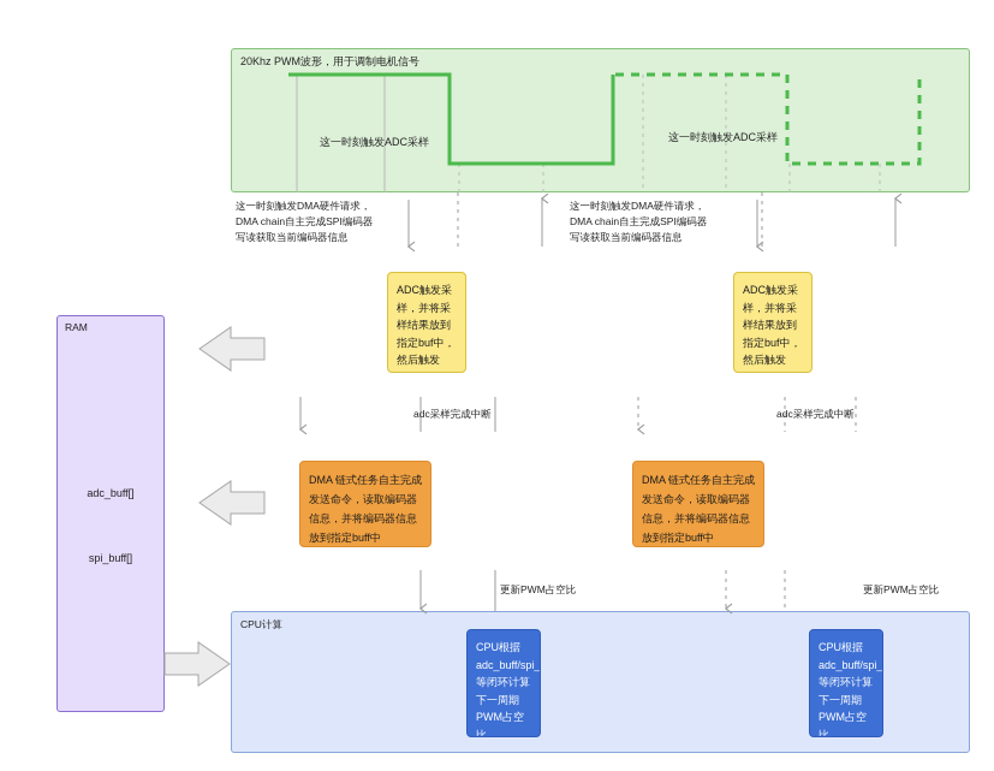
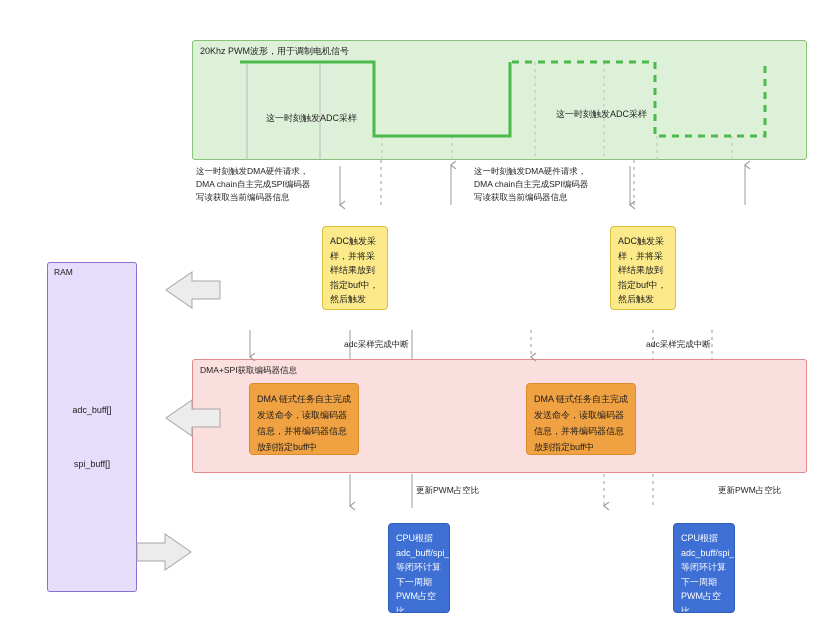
  20Khz PWM波形，用于调制电机信号
  这一时刻触发ADC采样
  这一时刻触发ADC采样
  ADC触发采样，并将采样结果放到指定buf中，然后触发
  ADC触发采样，并将采样结果放到指定buf中，然后触发
+ DMA+SPI获取编码器信息
  DMA 链式任务自主完成发送命令，读取编码器信息，并将编码器信息放到指定buff中
  DMA 链式任务自主完成发送命令，读取编码器信息，并将编码器信息放到指定buff中
- CPU计算
  CPU根据adc_buff/spi_等闭环计算下一周期PWM占空比
  CPU根据adc_buff/spi_等闭环计算下一周期PWM占空比
  RAM
  adc_buff[]
  spi_buff[]
  这一时刻触发DMA硬件请求，
  DMA chain自主完成SPI编码器
  写读获取当前编码器信息
  这一时刻触发DMA硬件请求，
  DMA chain自主完成SPI编码器
  写读获取当前编码器信息
  adc采样完成中断
  adc采样完成中断
  更新PWM占空比
  更新PWM占空比
